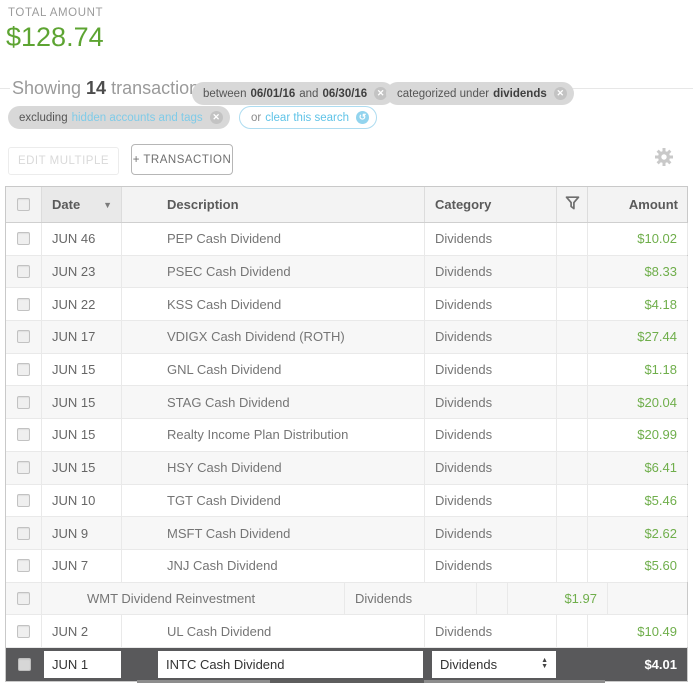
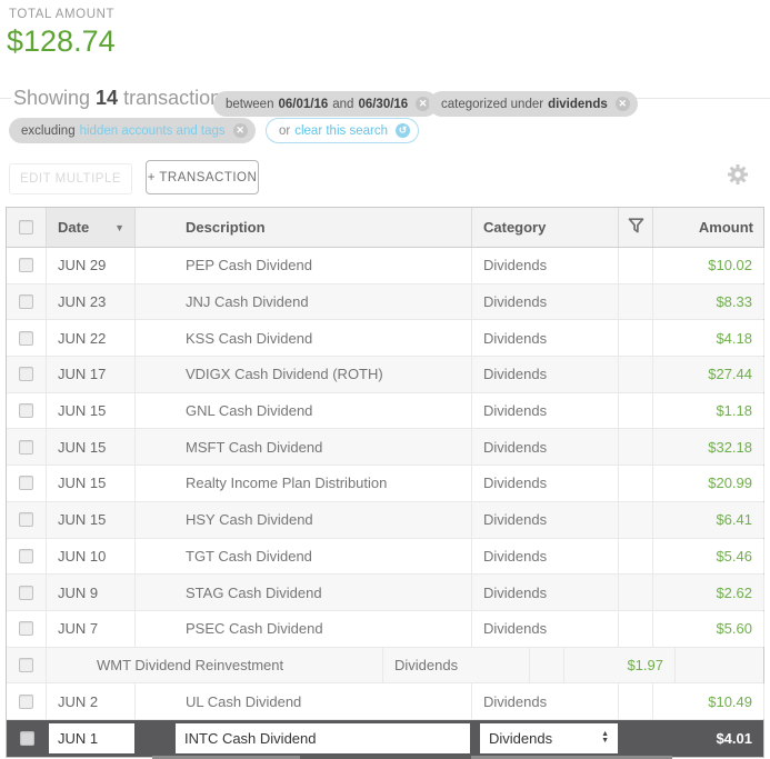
  TOTAL AMOUNT
  $128.74
  Showing
  14
  transactio
  between
  06/01/16
  and
  06/30/16
  ✕
  categorized under
  dividends
  ✕
  excluding
  hidden accounts and tags
  ✕
  or
  clear this search
  ↺
  EDIT MULTIPLE
  + TRANSACTION
  Date
  ▼
  Description
  Category
  Amount
- JUN 46
+ JUN 29
  PEP Cash Dividend
  Dividends
  $10.02
  JUN 23
- PSEC Cash Dividend
+ JNJ Cash Dividend
  Dividends
  $8.33
  JUN 22
  KSS Cash Dividend
  Dividends
  $4.18
  JUN 17
  VDIGX Cash Dividend (ROTH)
  Dividends
  $27.44
  JUN 15
  GNL Cash Dividend
  Dividends
  $1.18
  JUN 15
- STAG Cash Dividend
+ MSFT Cash Dividend
  Dividends
- $20.04
+ $32.18
  JUN 15
  Realty Income Plan Distribution
  Dividends
  $20.99
  JUN 15
  HSY Cash Dividend
  Dividends
  $6.41
  JUN 10
  TGT Cash Dividend
  Dividends
  $5.46
  JUN 9
- MSFT Cash Dividend
+ STAG Cash Dividend
  Dividends
  $2.62
  JUN 7
- JNJ Cash Dividend
+ PSEC Cash Dividend
  Dividends
  $5.60
  WMT Dividend Reinvestment
  Dividends
  $1.97
  JUN 2
  UL Cash Dividend
  Dividends
  $10.49
  JUN 1
  INTC Cash Dividend
  Dividends
  $4.01
